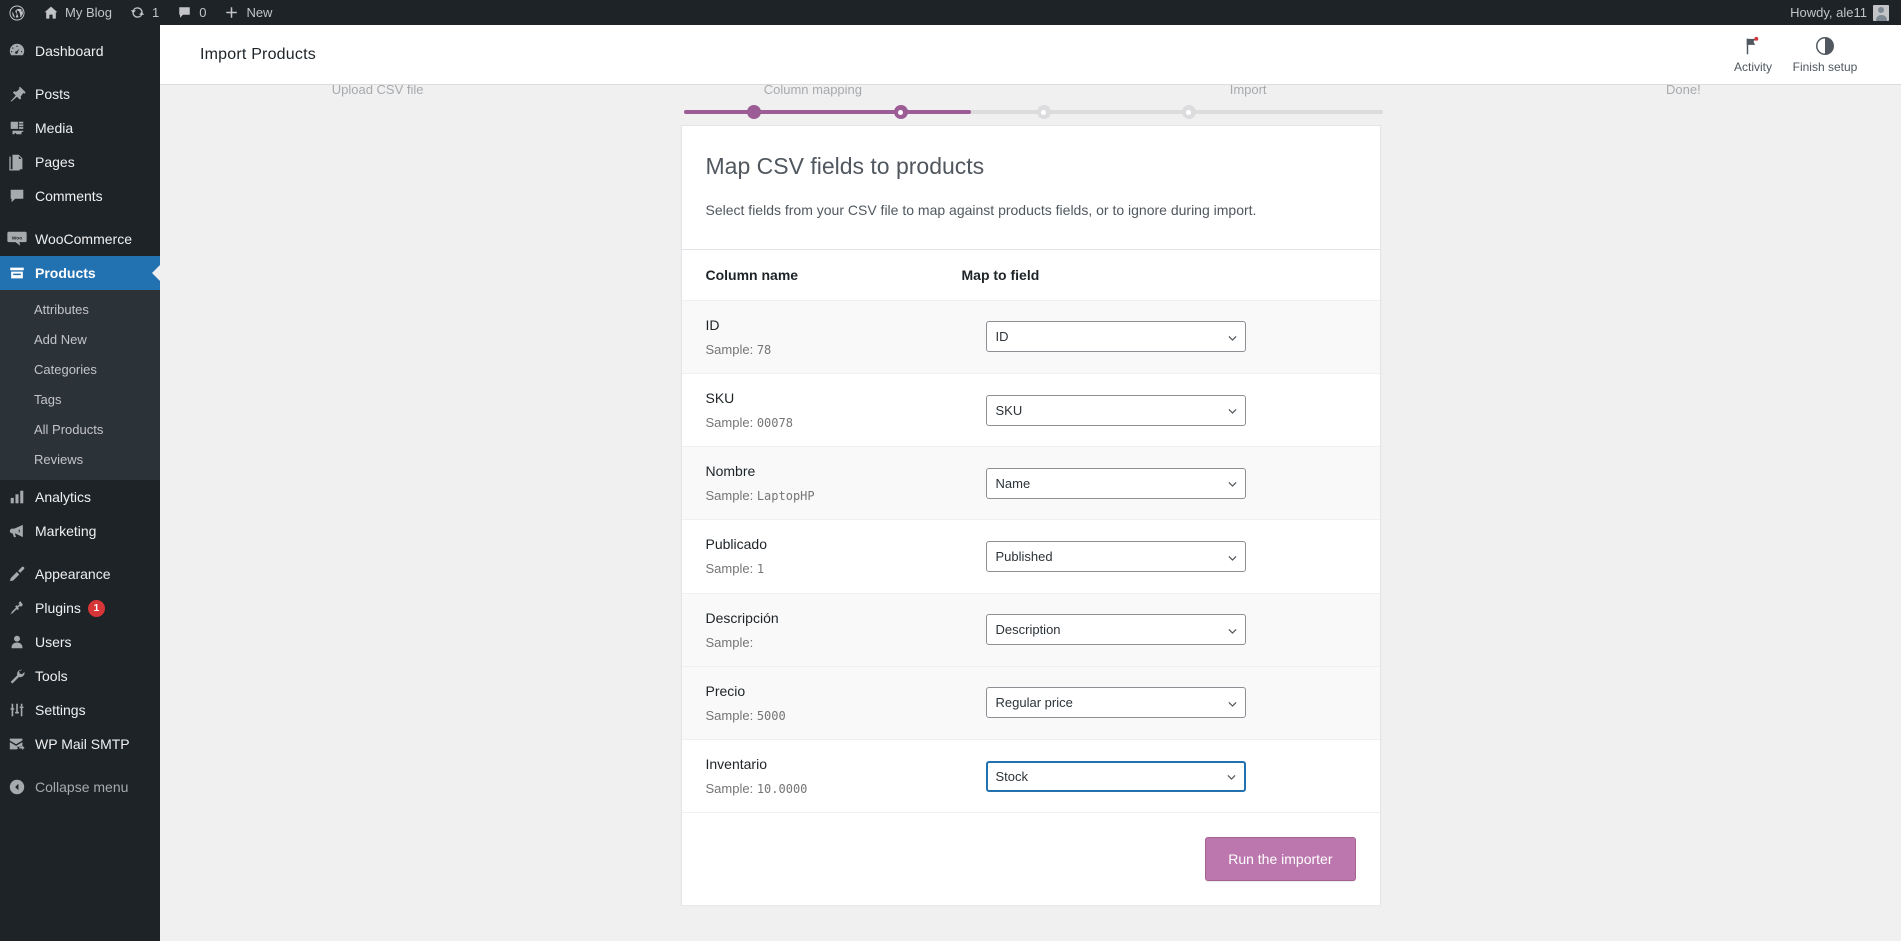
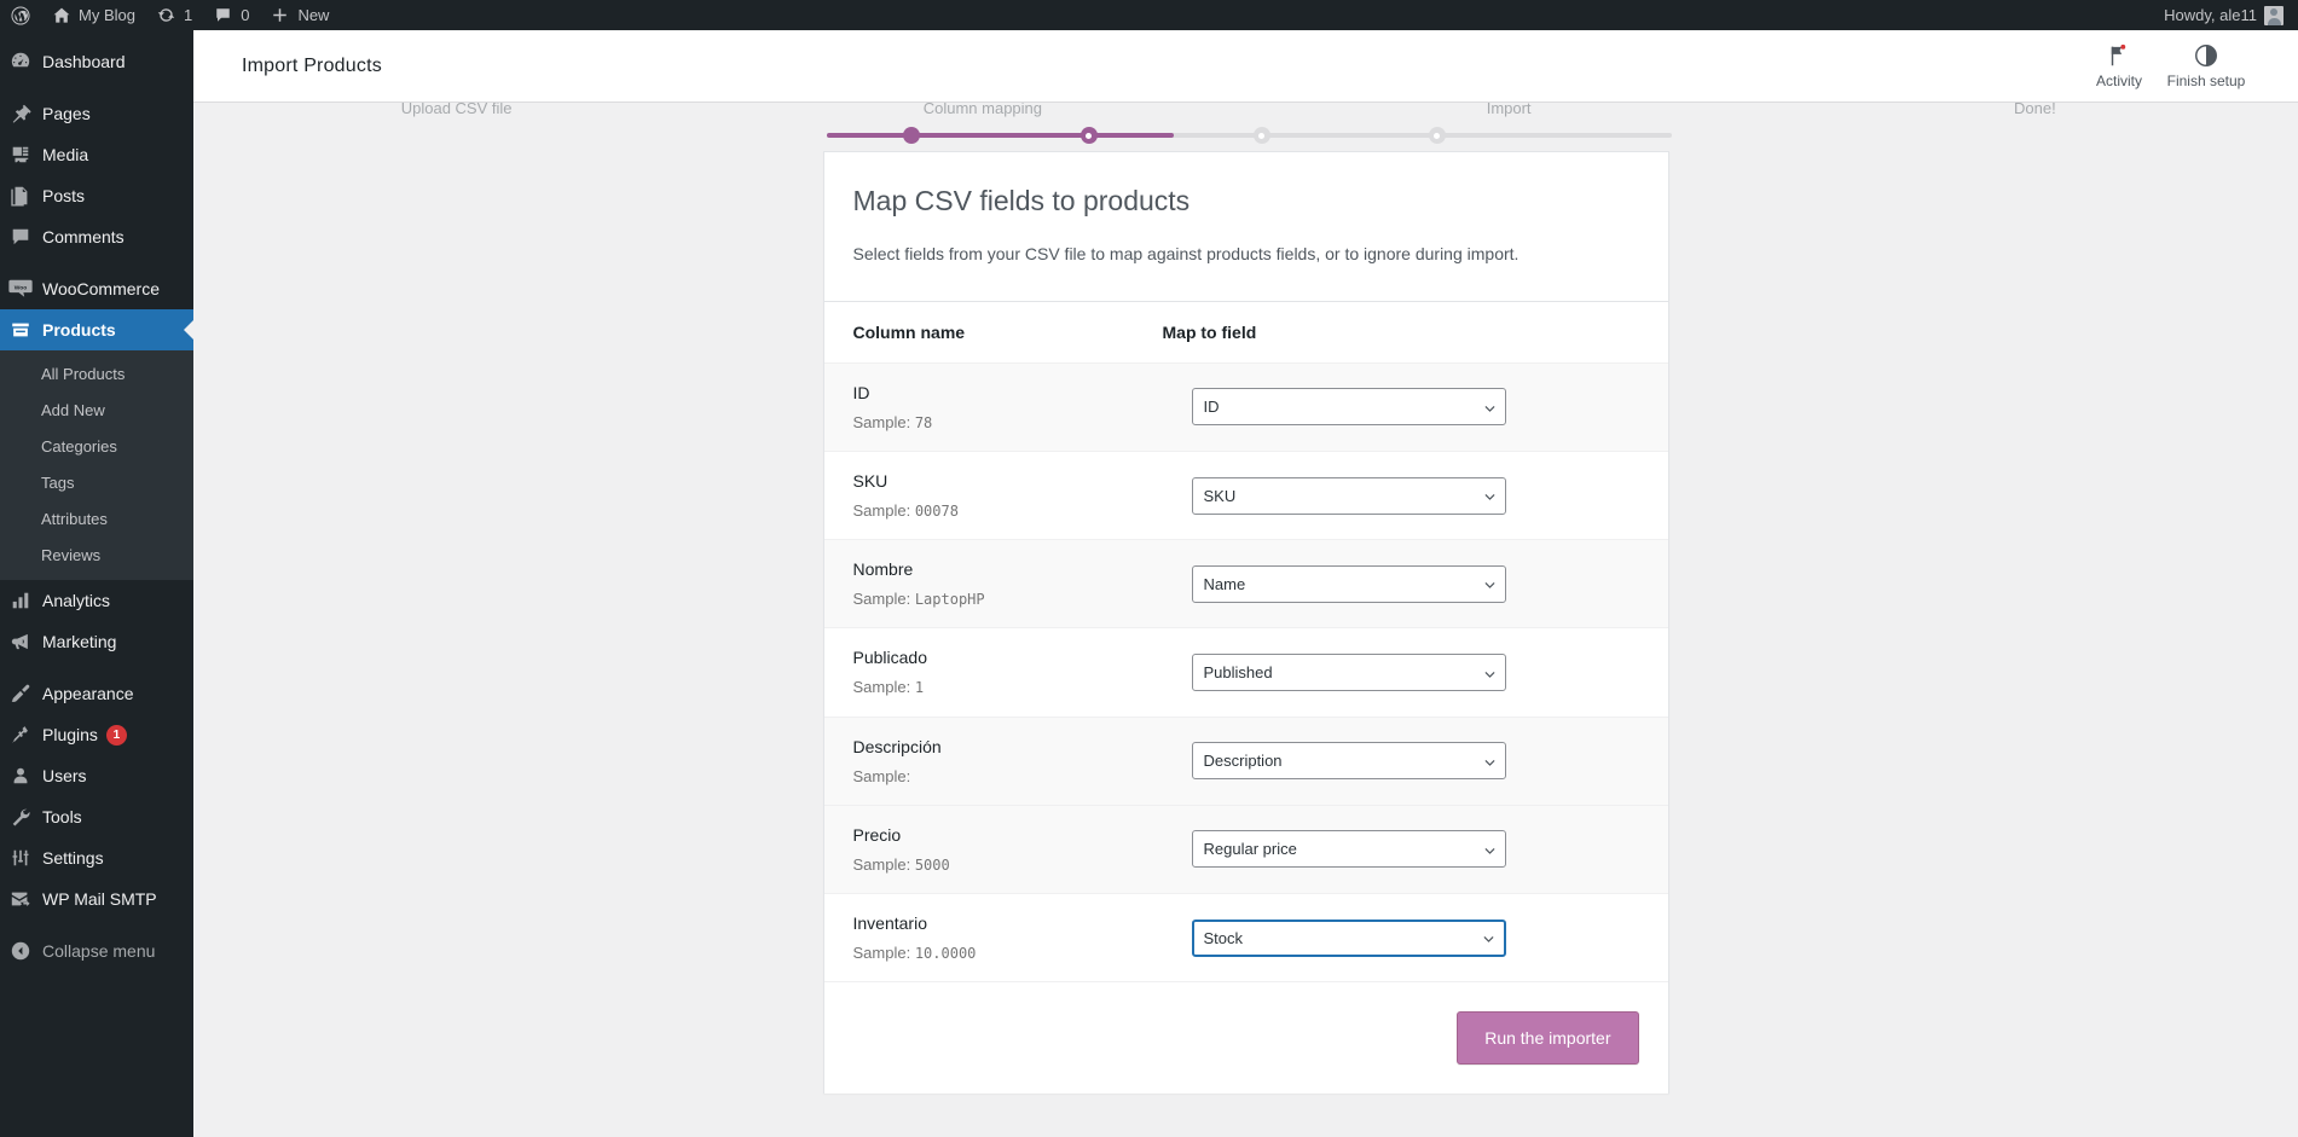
  My Blog
  1
  0
  New
  Howdy, ale11
  Dashboard
- Posts
+ Pages
  Media
- Pages
+ Posts
  Comments
  WooCommerce
  Products
- Attributes
+ All Products
  Add New
  Categories
  Tags
- All Products
+ Attributes
  Reviews
  Analytics
  Marketing
  Appearance
  Plugins
  1
  Users
  Tools
  Settings
  WP Mail SMTP
  Collapse menu
  Import Products
  Activity
  Finish setup
  Upload CSV file
  Column mapping
  Import
  Done!
  Map CSV fields to products
  Select fields from your CSV file to map against products fields, or to ignore during import.
  Column name	Map to field
  ID Sample: 78	ID
  SKU Sample: 00078	SKU
  Nombre Sample: LaptopHP	Name
  Publicado Sample: 1	Published
  Descripción Sample:	Description
  Precio Sample: 5000	Regular price
  Inventario Sample: 10.0000	Stock
  Run the importer
